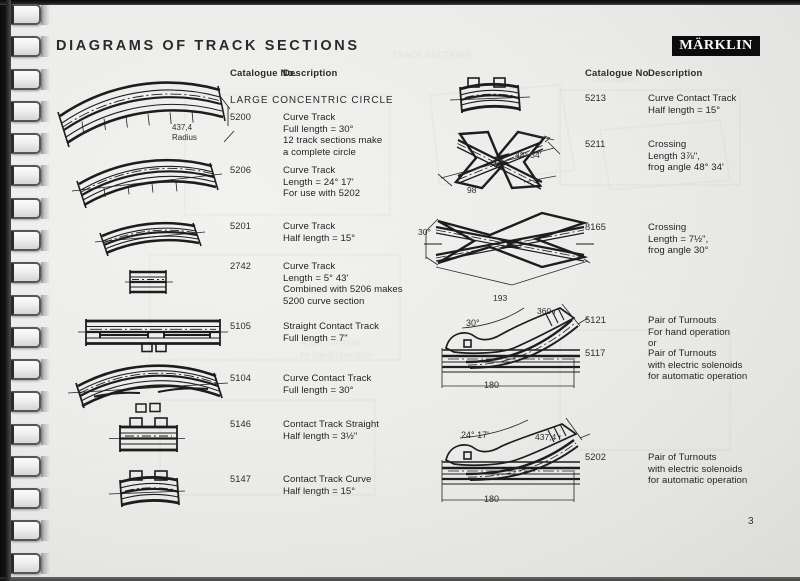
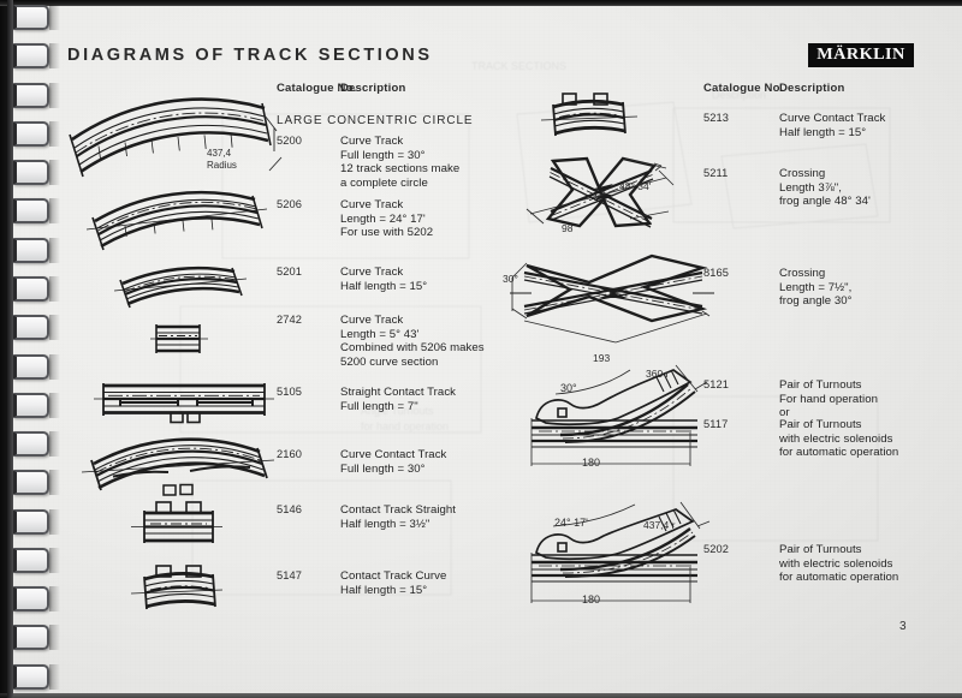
  Description
  Angle Turnouts
  437,4
  Radius
  48° 34'
  98
  30°
  193
  30°
  360 r
  180
  24° 17'
  437,4 r
  180
  DIAGRAMS OF TRACK SECTIONS
  MÄRKLIN
  Catalogue No.
  Description
  LARGE CONCENTRIC CIRCLE
  5200
  Curve Track
  Full length = 30°
  12 track sections make
  a complete circle
  5206
  Curve Track
  Length = 24° 17'
  For use with 5202
  5201
  Curve Track
  Half length = 15°
  2742
  Curve Track
  Length = 5° 43'
  Combined with 5206 makes
  5200 curve section
  5105
  Straight Contact Track
  Full length = 7"
- 5104
+ 2160
  Curve Contact Track
  Full length = 30°
  5146
  Contact Track Straight
  Half length = 3½"
  5147
  Contact Track Curve
  Half length = 15°
  Catalogue No.
  Description
  5213
  Curve Contact Track
  Half length = 15°
  5211
  Crossing
  Length 3⅞",
  frog angle 48° 34'
  8165
  Crossing
  Length = 7½",
  frog angle 30°
  5121
  Pair of Turnouts
  For hand operation
  or
  5117
  Pair of Turnouts
  with electric solenoids
  for automatic operation
  5202
  Pair of Turnouts
  with electric solenoids
  for automatic operation
  3
